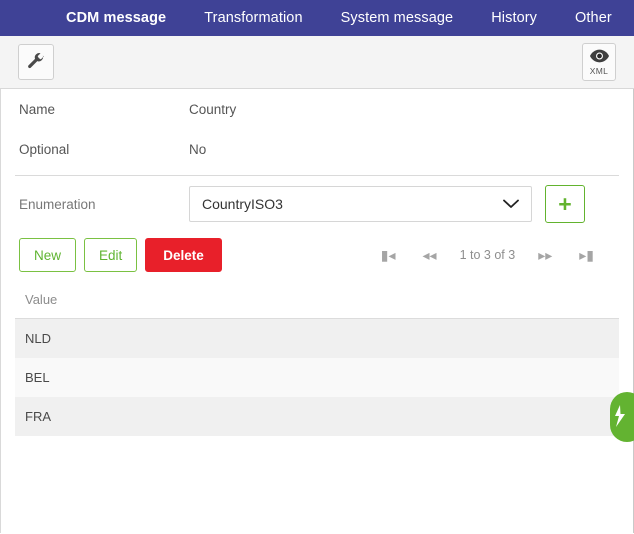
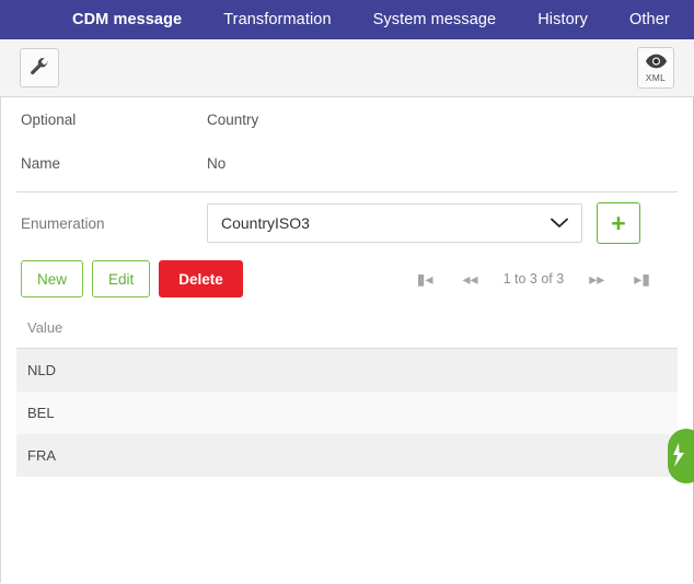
  CDM message
  Transformation
  System message
  History
  Other
  XML
- Name
+ Optional
  Country
- Optional
+ Name
  No
  Enumeration
  CountryISO3
  +
  New
  Edit
  Delete
  ▮◂
  ◂◂
  1 to 3 of 3
  ▸▸
  ▸▮
  Value
  NLD
  BEL
  FRA
